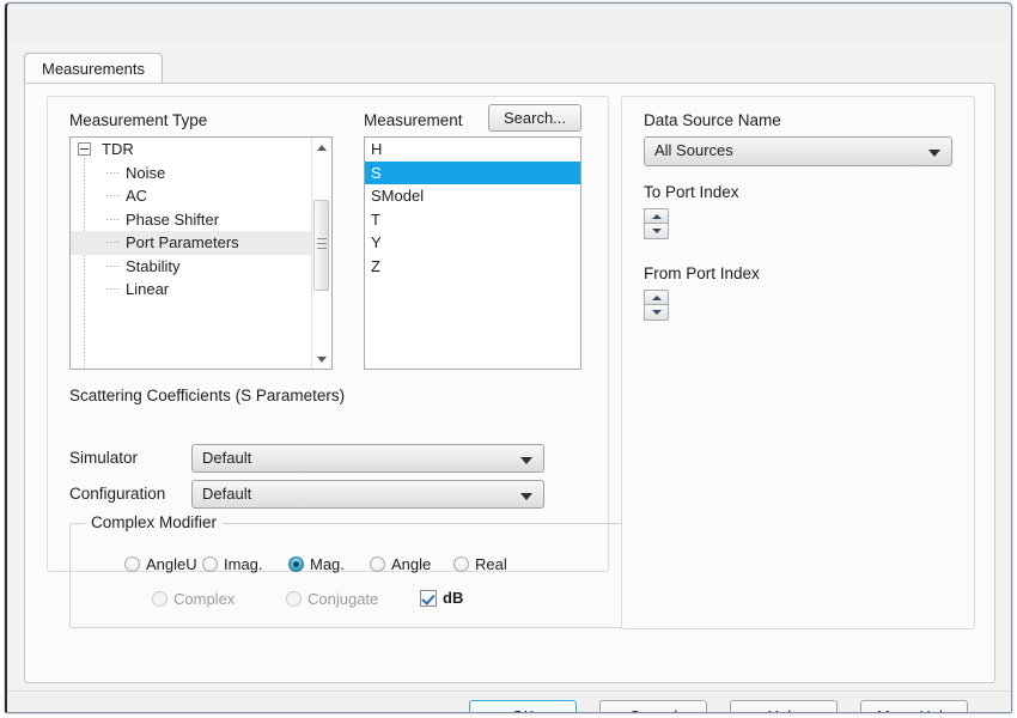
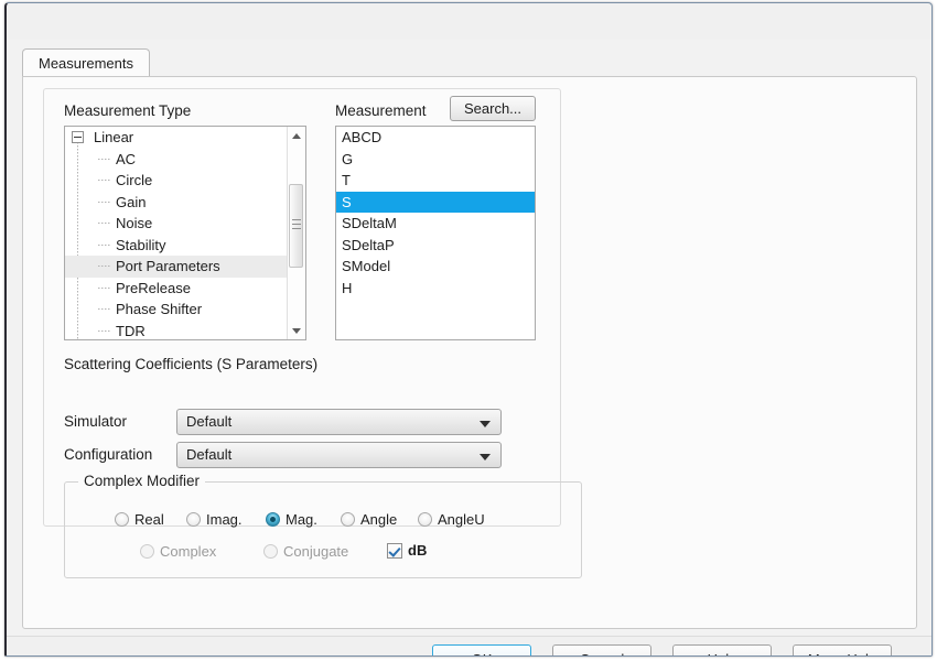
  Measurements
  Measurement Type
- TDR
+ Linear
- Noise
+ AC
+ Circle
+ Gain
- AC
+ Noise
- Phase Shifter
+ Stability
  Port Parameters
+ PreRelease
- Stability
+ Phase Shifter
- Linear
+ TDR
  Measurement
  Search...
+ ABCD
+ G
- H
+ T
  S
+ SDeltaM
+ SDeltaP
  SModel
- T
+ H
- Y
- Z
  Scattering Coefficients (S Parameters)
  Simulator
  Default
  Configuration
  Default
  Complex Modifier
- AngleU
+ Real
  Imag.
  Mag.
  Angle
- Real
+ AngleU
  Complex
  Conjugate
  dB
- Data Source Name
- All Sources
- To Port Index
- From Port Index
